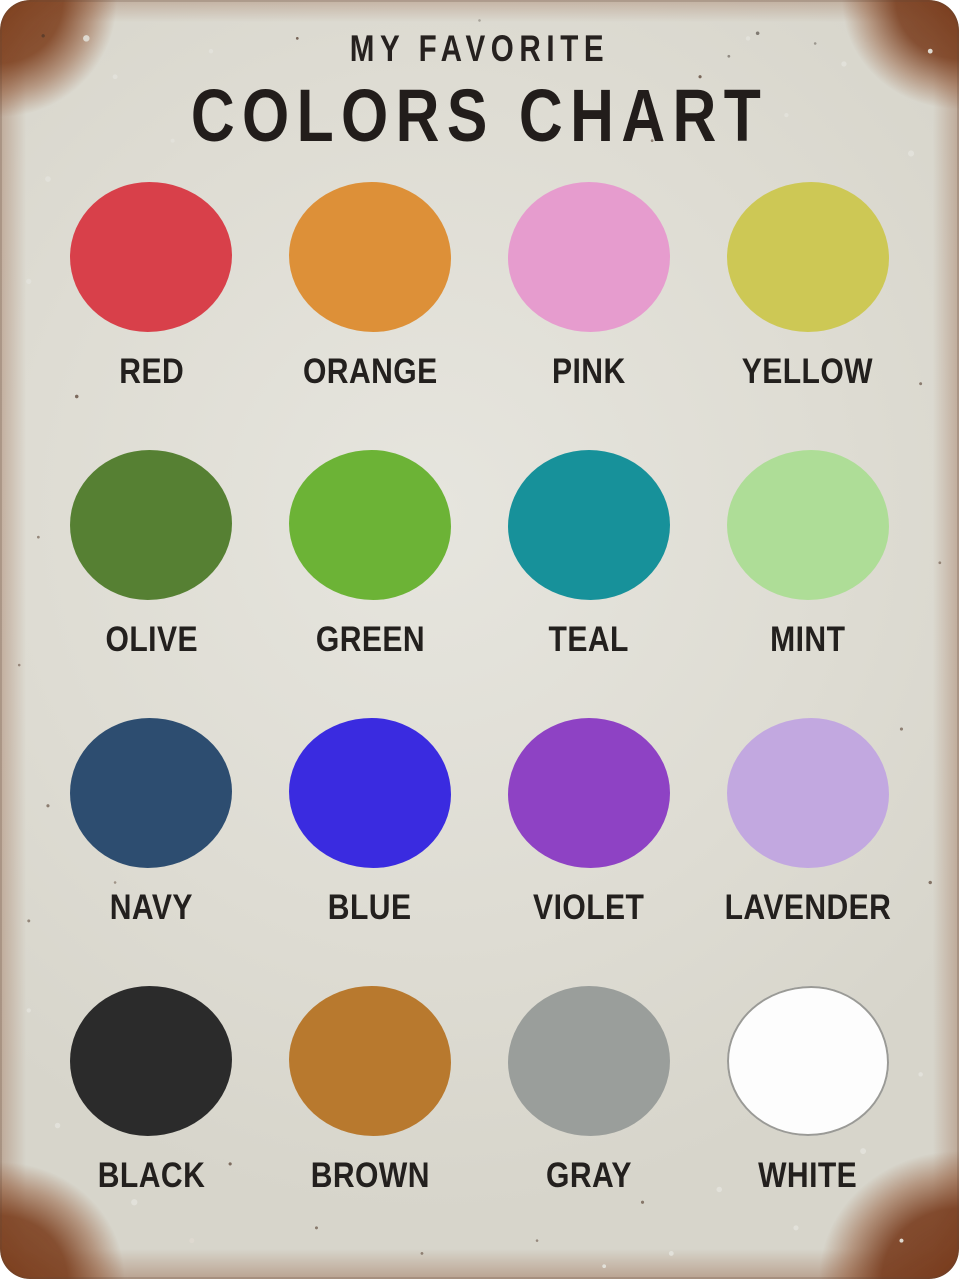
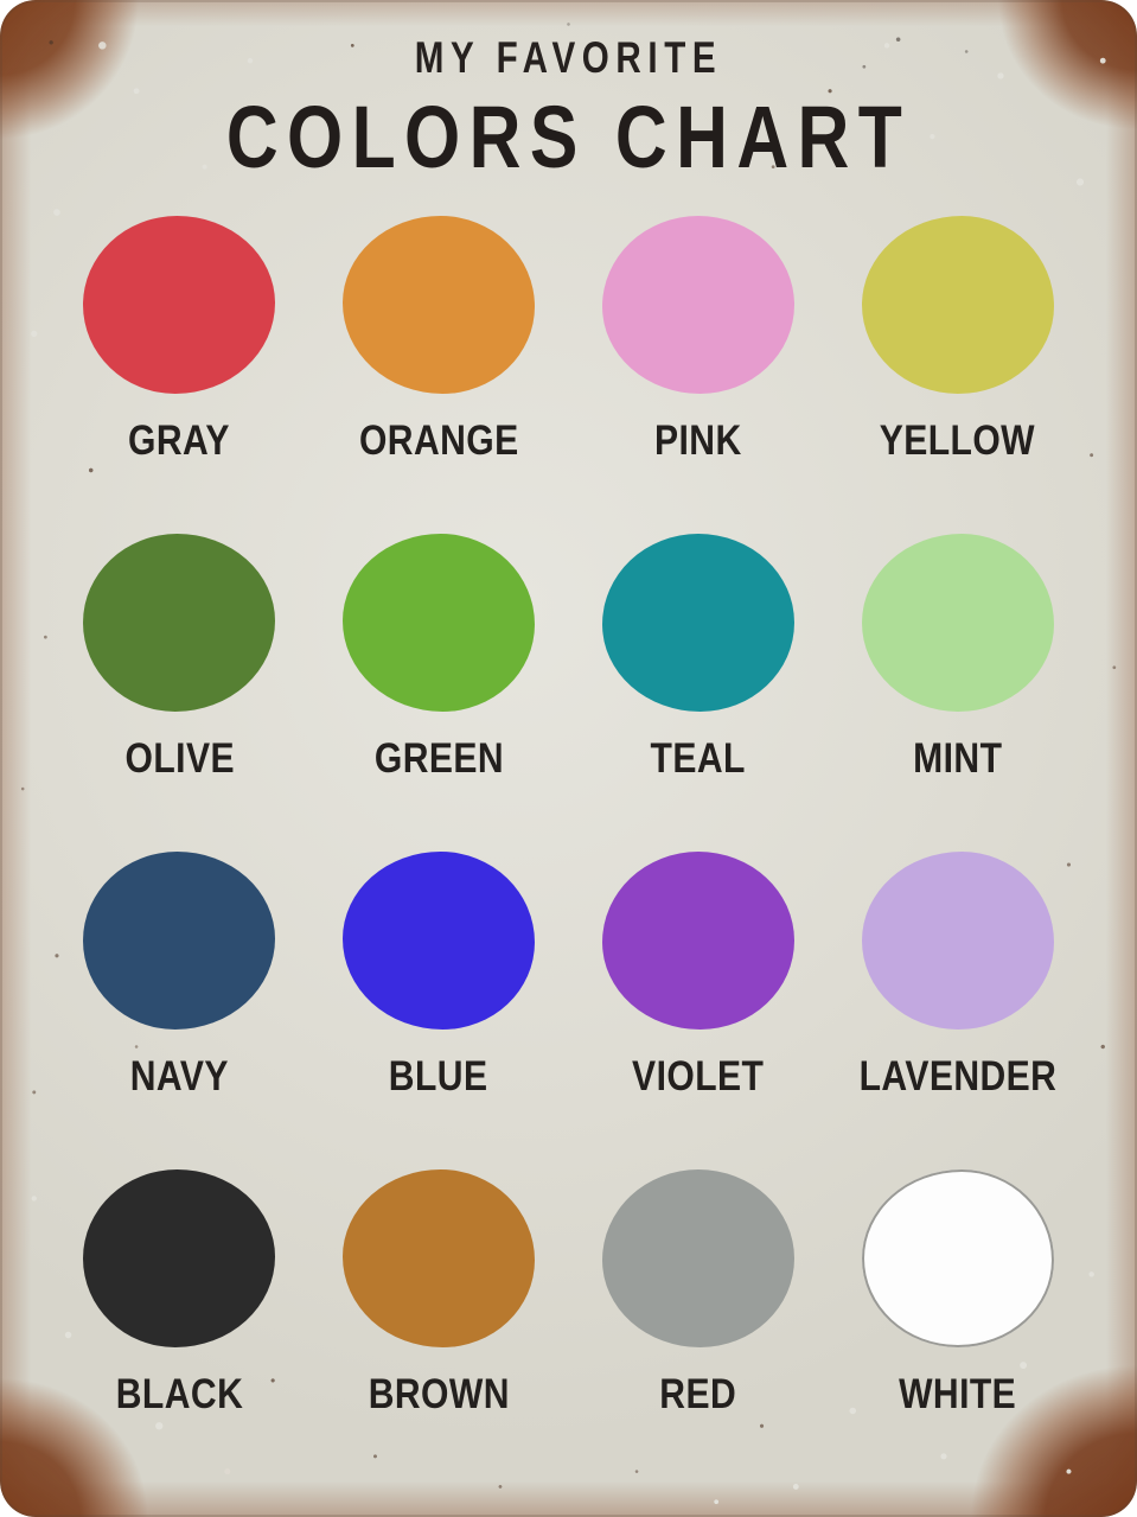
  MY FAVORITE
  COLORS CHART
- RED
+ GRAY
  ORANGE
  PINK
  YELLOW
  OLIVE
  GREEN
  TEAL
  MINT
  NAVY
  BLUE
  VIOLET
  LAVENDER
  BLACK
  BROWN
- GRAY
+ RED
  WHITE
